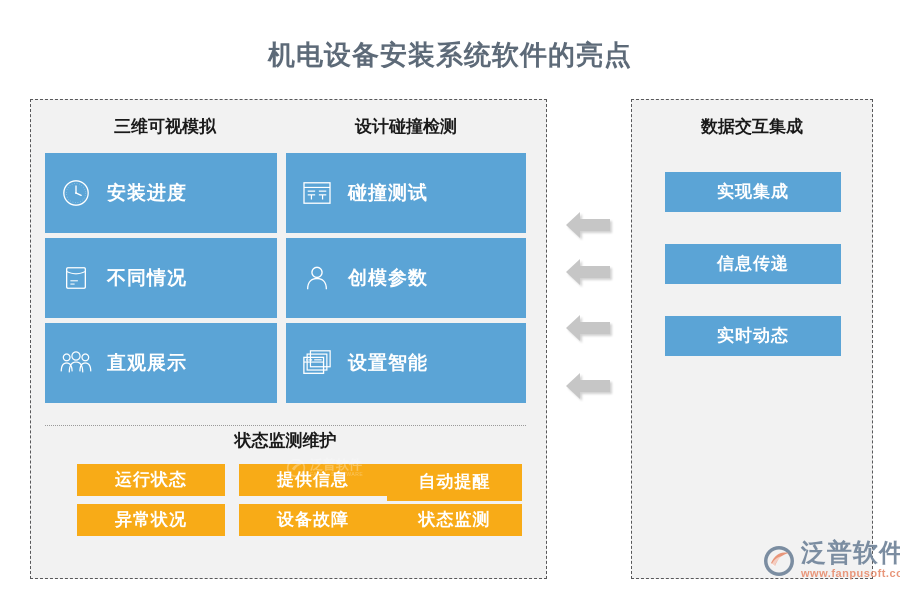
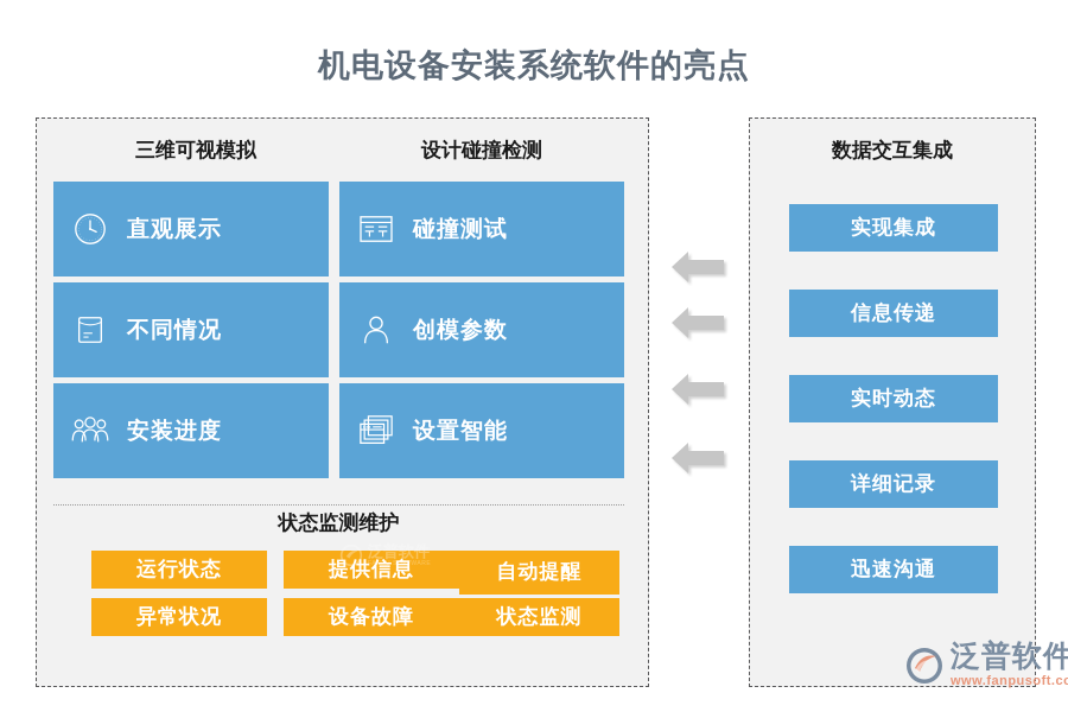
  机电设备安装系统软件的亮点
  三维可视模拟
  设计碰撞检测
- 安装进度
+ 直观展示
  不同情况
- 直观展示
+ 安装进度
  碰撞测试
  创模参数
  设置智能
  状态监测维护
  运行状态
  提供信息
  自动提醒
  异常状况
  设备故障
  状态监测
  泛普软件
  数据交互集成
  实现集成
  信息传递
  实时动态
+ 详细记录
+ 迅速沟通
  泛普软件
  www.fanpusoft.c
